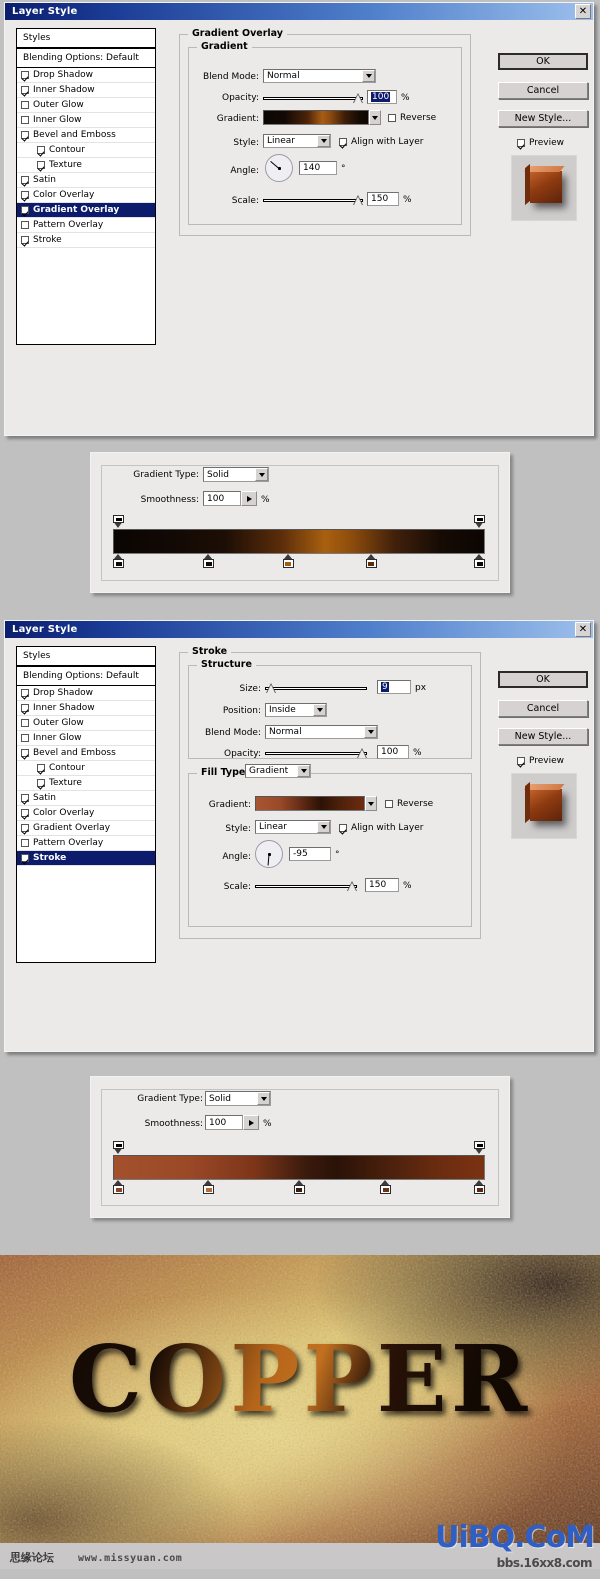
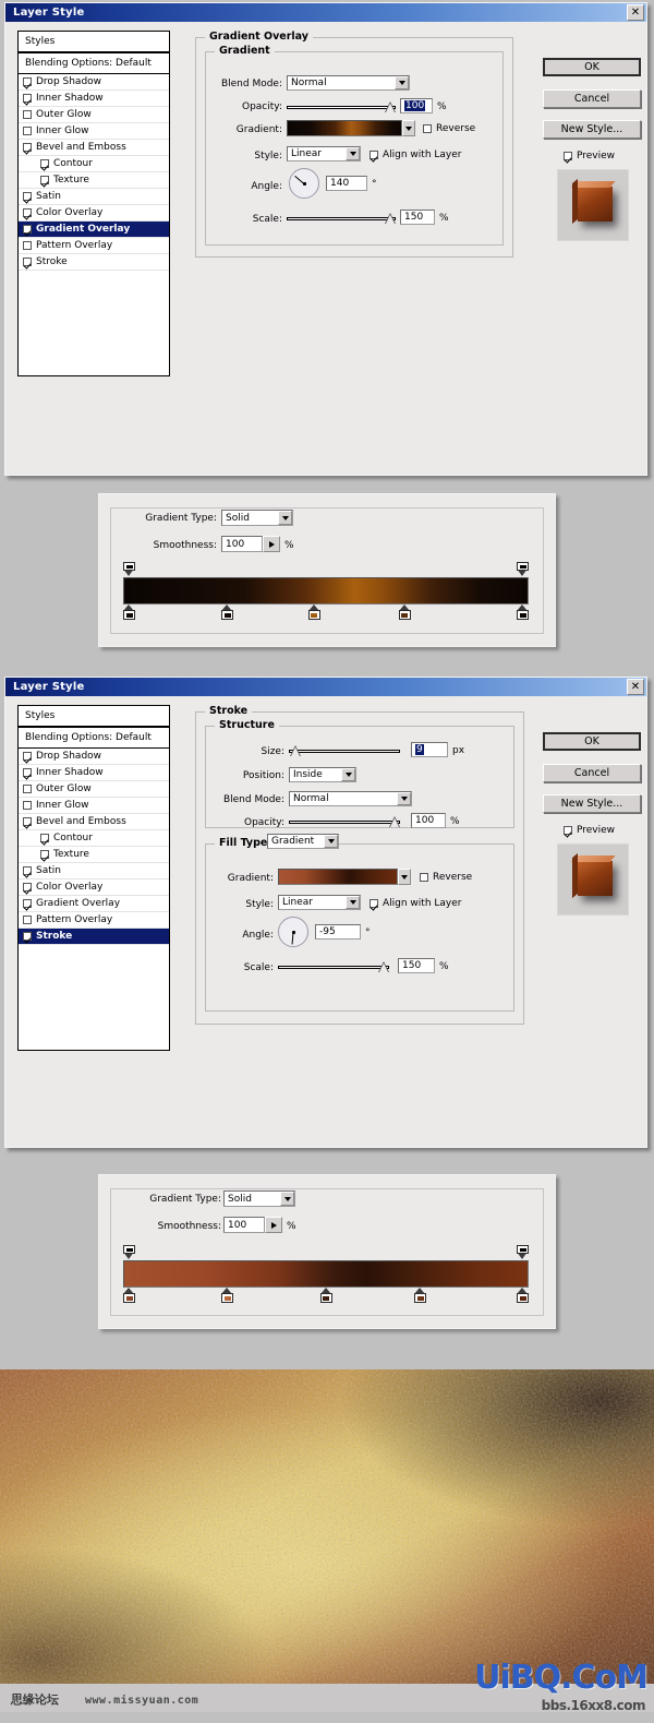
  Layer Style
  ✕
  Styles
  Blending Options: Default
  Drop Shadow
  Inner Shadow
  Outer Glow
  Inner Glow
  Bevel and Emboss
  Contour
  Texture
  Satin
  Color Overlay
  Gradient Overlay
  Pattern Overlay
  Stroke
  Gradient Overlay
  Gradient
  Blend Mode:
  Normal
  Opacity:
  100
  %
  Gradient:
  Reverse
  Style:
  Linear
  Align with Layer
  Angle:
  140
  °
  Scale:
  150
  %
  OK
  Cancel
  New Style...
  Preview
  Gradient Type:
  Solid
  Smoothness:
  100
  %
  Layer Style
  ✕
  Styles
  Blending Options: Default
  Drop Shadow
  Inner Shadow
  Outer Glow
  Inner Glow
  Bevel and Emboss
  Contour
  Texture
  Satin
  Color Overlay
  Gradient Overlay
  Pattern Overlay
  Stroke
  Stroke
  Structure
  Size:
  9
  px
  Position:
  Inside
  Blend Mode:
  Normal
  Opacity:
  100
  %
  Fill Type
  Gradient
  Gradient:
  Reverse
  Style:
  Linear
  Align with Layer
  Angle:
  -95
  °
  Scale:
  150
  %
  OK
  Cancel
  New Style...
  Preview
  Gradient Type:
  Solid
  Smoothness:
  100
  %
- COPPER
  思缘论坛
  www.missyuan.com
  UiBQ.CoM
  bbs.16xx8.com
